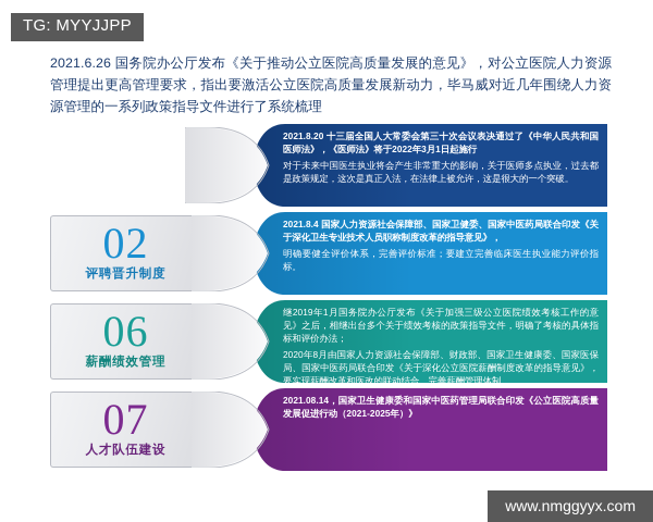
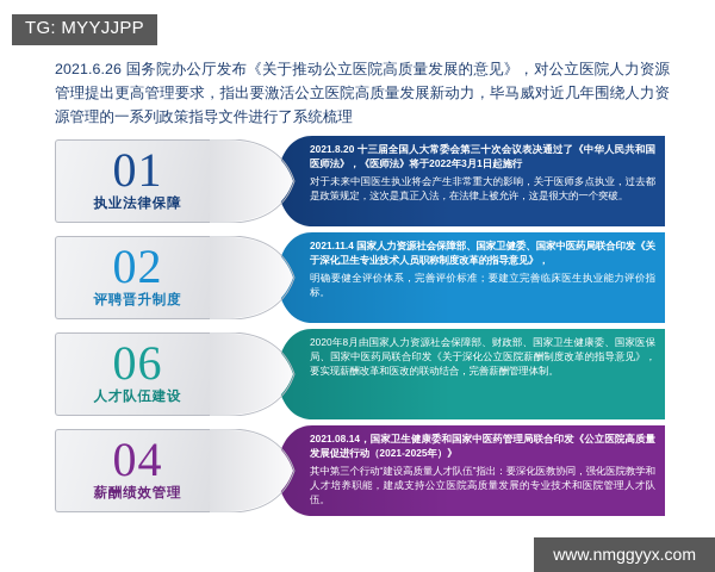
  TG: MYYJJPP
  2021.6.26 国务院办公厅发布《关于推动公立医院高质量发展的意见》，对公立医院人力资源管理提出更高管理要求，指出要激活公立医院高质量发展新动力，毕马威对近几年围绕人力资源管理的一系列政策指导文件进行了系统梳理
  2021.8.20 十三届全国人大常委会第三十次会议表决通过了《中华人民共和国医师法》，《医师法》将于2022年3月1日起施行
  对于未来中国医生执业将会产生非常重大的影响，关于医师多点执业，过去都是政策规定，这次是真正入法，在法律上被允许，这是很大的一个突破。
+ 01
+ 执业法律保障
- 2021.8.4 国家人力资源社会保障部、国家卫健委、国家中医药局联合印发《关于深化卫生专业技术人员职称制度改革的指导意见》，
+ 2021.11.4 国家人力资源社会保障部、国家卫健委、国家中医药局联合印发《关于深化卫生专业技术人员职称制度改革的指导意见》，
  明确要健全评价体系，完善评价标准；要建立完善临床医生执业能力评价指标。
  02
  评聘晋升制度
- 继2019年1月国务院办公厅发布《关于加强三级公立医院绩效考核工作的意见》之后，相继出台多个关于绩效考核的政策指导文件，明确了考核的具体指标和评价办法；
  2020年8月由国家人力资源社会保障部、财政部、国家卫生健康委、国家医保局、国家中医药局联合印发《关于深化公立医院薪酬制度改革的指导意见》，要实现薪酬改革和医改的联动结合，完善薪酬管理体制。
  06
- 薪酬绩效管理
+ 人才队伍建设
  2021.08.14，国家卫生健康委和国家中医药管理局联合印发《公立医院高质量发展促进行动（2021-2025年）》
+ 其中第三个行动“建设高质量人才队伍”指出：要深化医教协同，强化医院教学和人才培养职能，建成支持公立医院高质量发展的专业技术和医院管理人才队伍。
- 07
+ 04
- 人才队伍建设
+ 薪酬绩效管理
  www.nmggyyx.com
